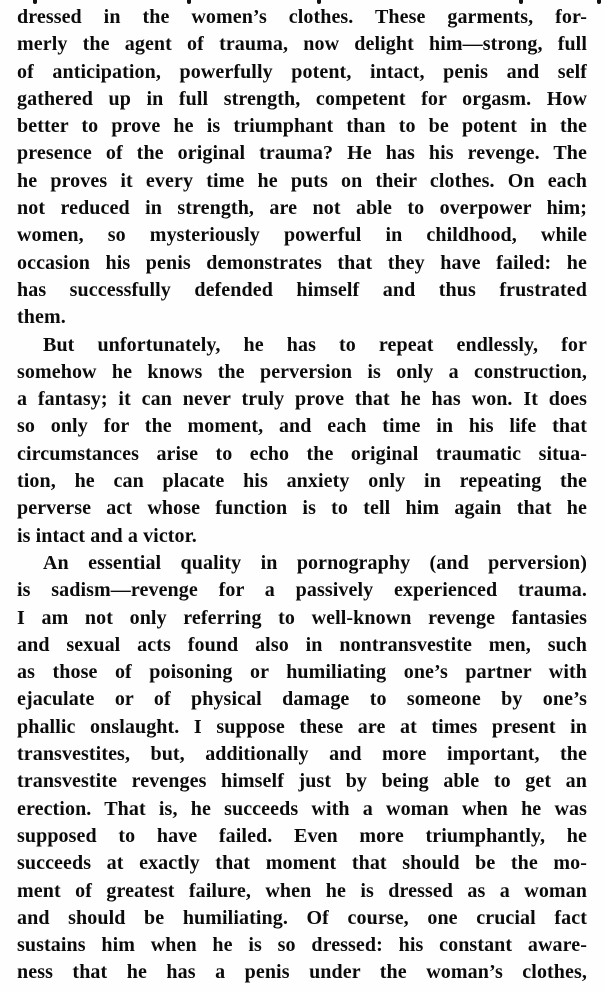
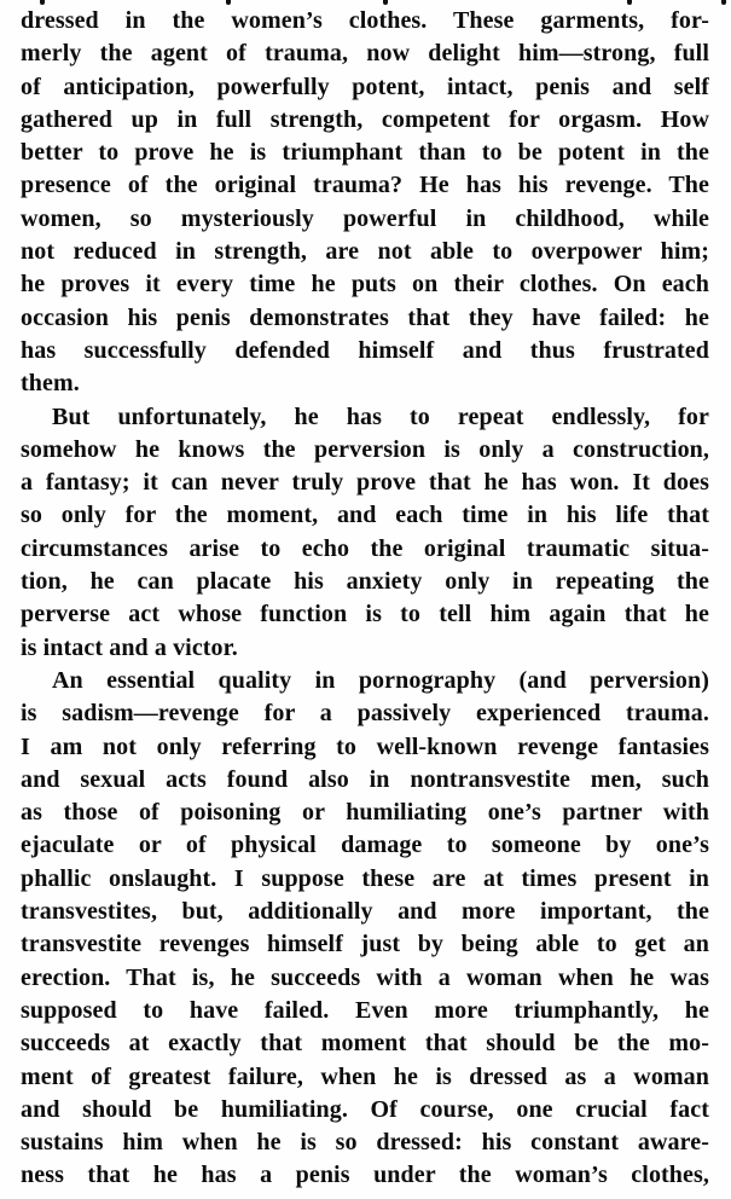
  dressed in the women’s clothes. These garments, for-
  merly the agent of trauma, now delight him—strong, full
  of anticipation, powerfully potent, intact, penis and self
  gathered up in full strength, competent for orgasm. How
  better to prove he is triumphant than to be potent in the
  presence of the original trauma? He has his revenge. The
- he proves it every time he puts on their clothes. On each
+ women, so mysteriously powerful in childhood, while
  not reduced in strength, are not able to overpower him;
- women, so mysteriously powerful in childhood, while
+ he proves it every time he puts on their clothes. On each
  occasion his penis demonstrates that they have failed: he
  has successfully defended himself and thus frustrated
  them.
  But unfortunately, he has to repeat endlessly, for
  somehow he knows the perversion is only a construction,
  a fantasy; it can never truly prove that he has won. It does
  so only for the moment, and each time in his life that
  circumstances arise to echo the original traumatic situa-
  tion, he can placate his anxiety only in repeating the
  perverse act whose function is to tell him again that he
  is intact and a victor.
  An essential quality in pornography (and perversion)
  is sadism—revenge for a passively experienced trauma.
  I am not only referring to well-known revenge fantasies
  and sexual acts found also in nontransvestite men, such
  as those of poisoning or humiliating one’s partner with
  ejaculate or of physical damage to someone by one’s
  phallic onslaught. I suppose these are at times present in
  transvestites, but, additionally and more important, the
  transvestite revenges himself just by being able to get an
  erection. That is, he succeeds with a woman when he was
  supposed to have failed. Even more triumphantly, he
  succeeds at exactly that moment that should be the mo-
  ment of greatest failure, when he is dressed as a woman
  and should be humiliating. Of course, one crucial fact
  sustains him when he is so dressed: his constant aware-
  ness that he has a penis under the woman’s clothes,
